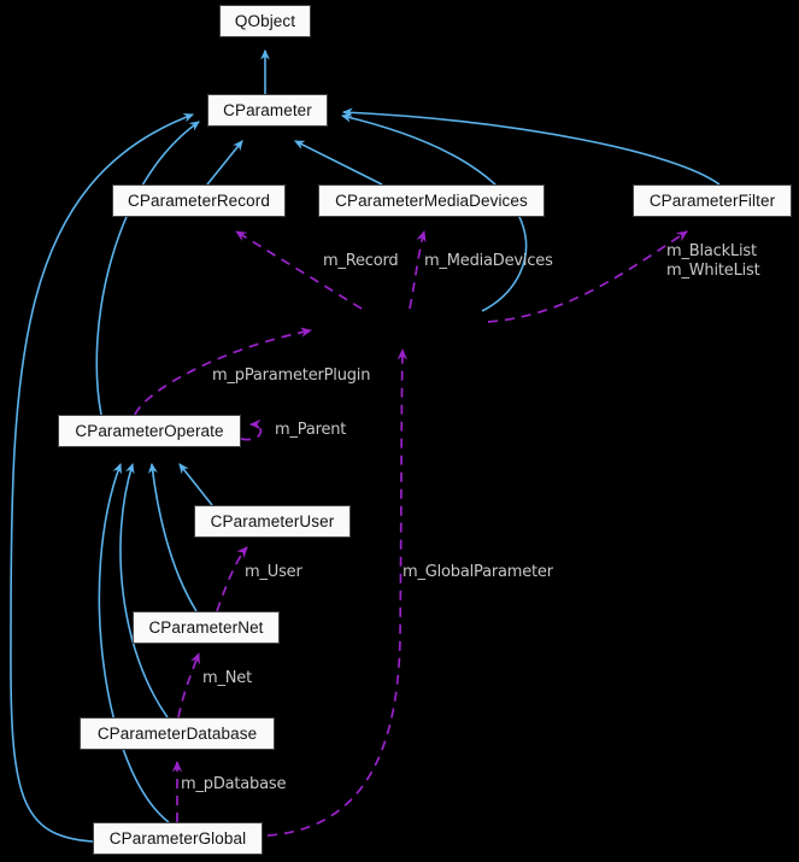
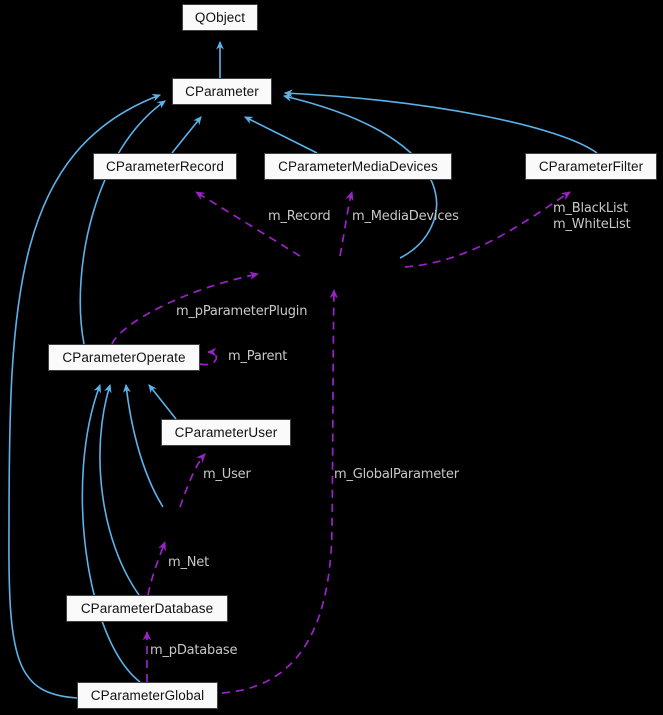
  QObject
  CParameter
  CParameterRecord
  CParameterMediaDevices
  CParameterFilter
  CParameterOperate
  CParameterUser
- CParameterNet
  CParameterDatabase
  CParameterGlobal
  m_Record
  m_MediaDevices
  m_BlackList
  m_WhiteList
  m_pParameterPlugin
  m_Parent
  m_User
  m_GlobalParameter
  m_Net
  m_pDatabase
